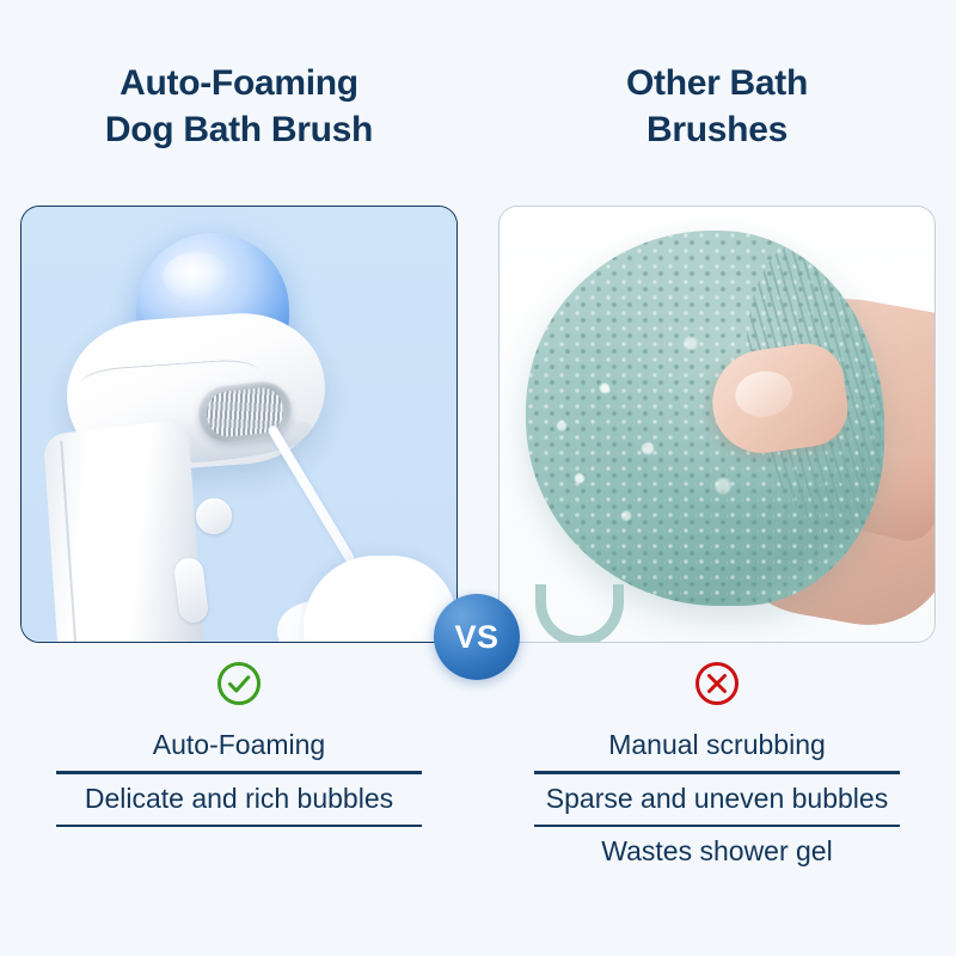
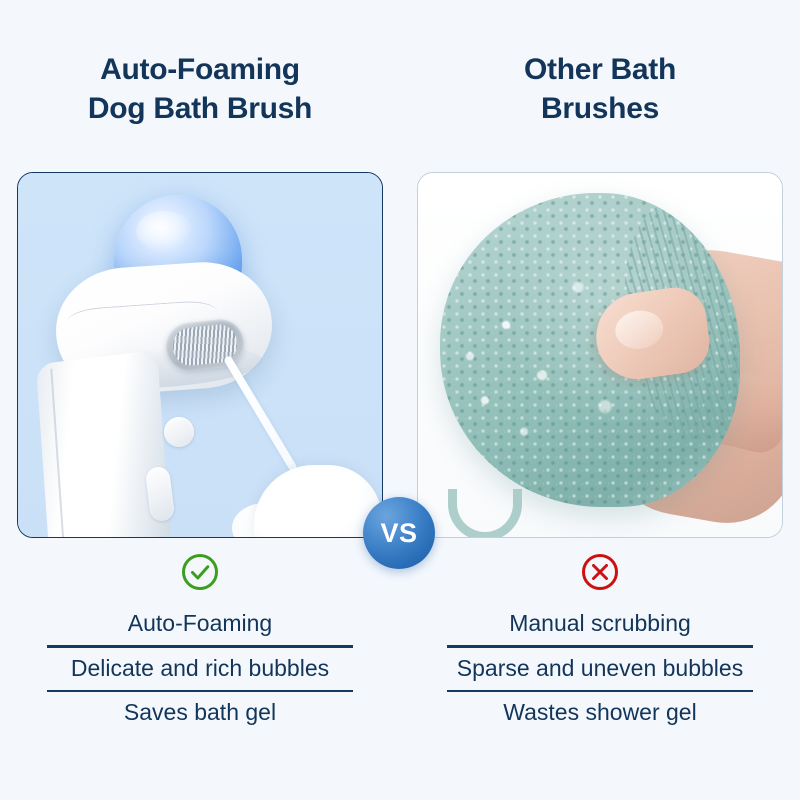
  Auto-Foaming
  Dog Bath Brush
  Other Bath
  Brushes
  VS
  Auto-Foaming
  Delicate and rich bubbles
+ Saves bath gel
  Manual scrubbing
  Sparse and uneven bubbles
  Wastes shower gel
